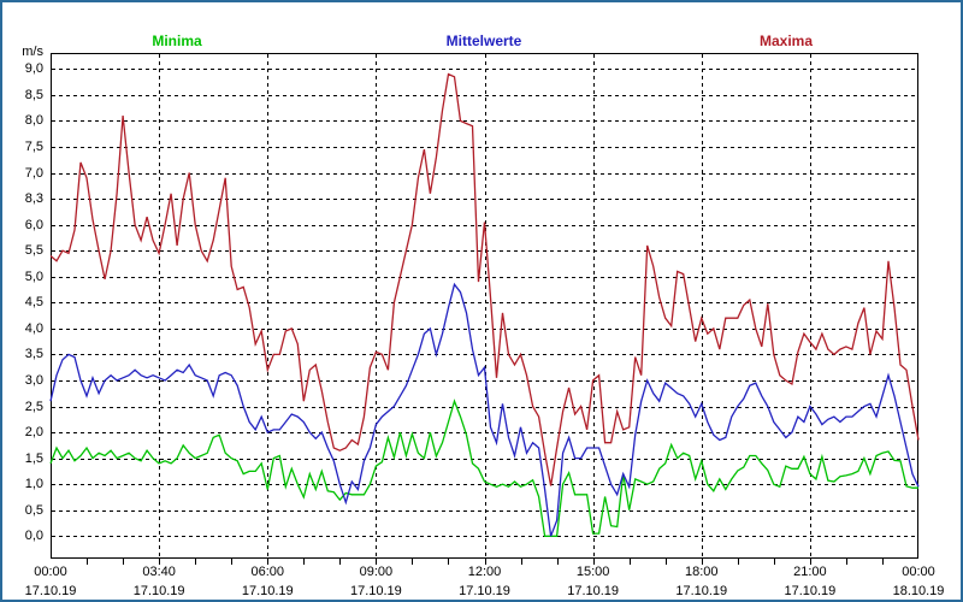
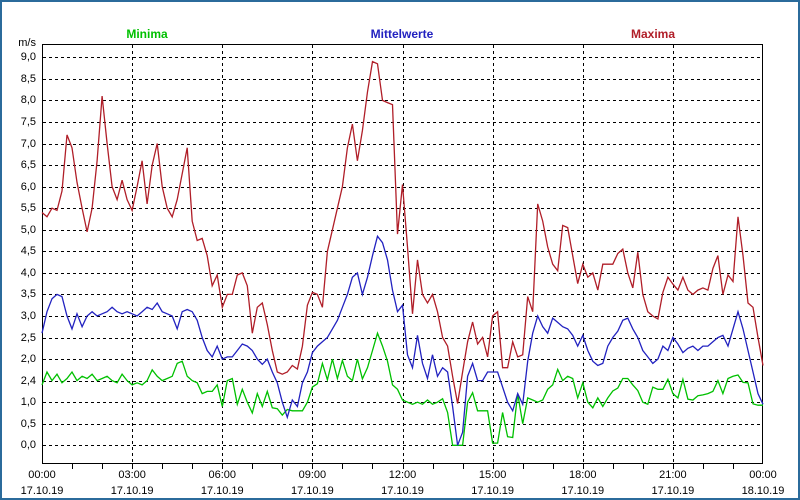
  Minima
  Mittelwerte
  Maxima
  m/s
  9,0
  8,5
  8,0
  7,5
  7,0
- 8,3
+ 6,5
  6,0
  5,5
  5,0
  4,5
  4,0
  3,5
  3,0
  2,5
  2,0
- 1,5
+ 2,4
  1,0
  0,5
  0,0
  00:00
  17.10.19
- 03:40
+ 03:00
  17.10.19
  06:00
  17.10.19
  09:00
  17.10.19
  12:00
  17.10.19
  15:00
  17.10.19
  18:00
  17.10.19
  21:00
  17.10.19
  00:00
  18.10.19
